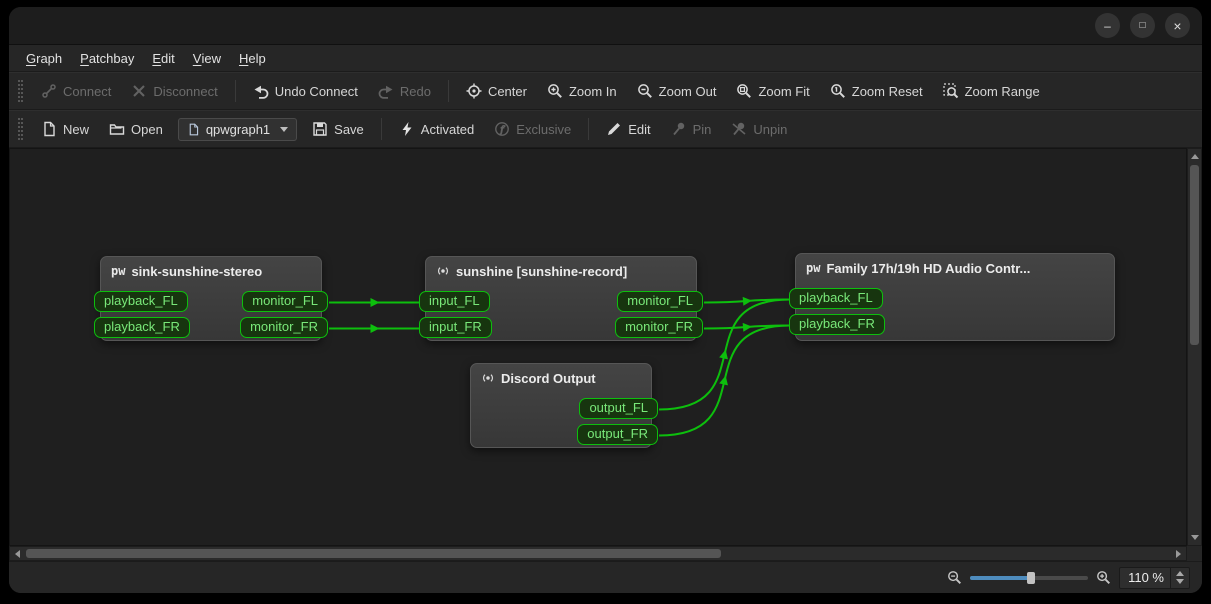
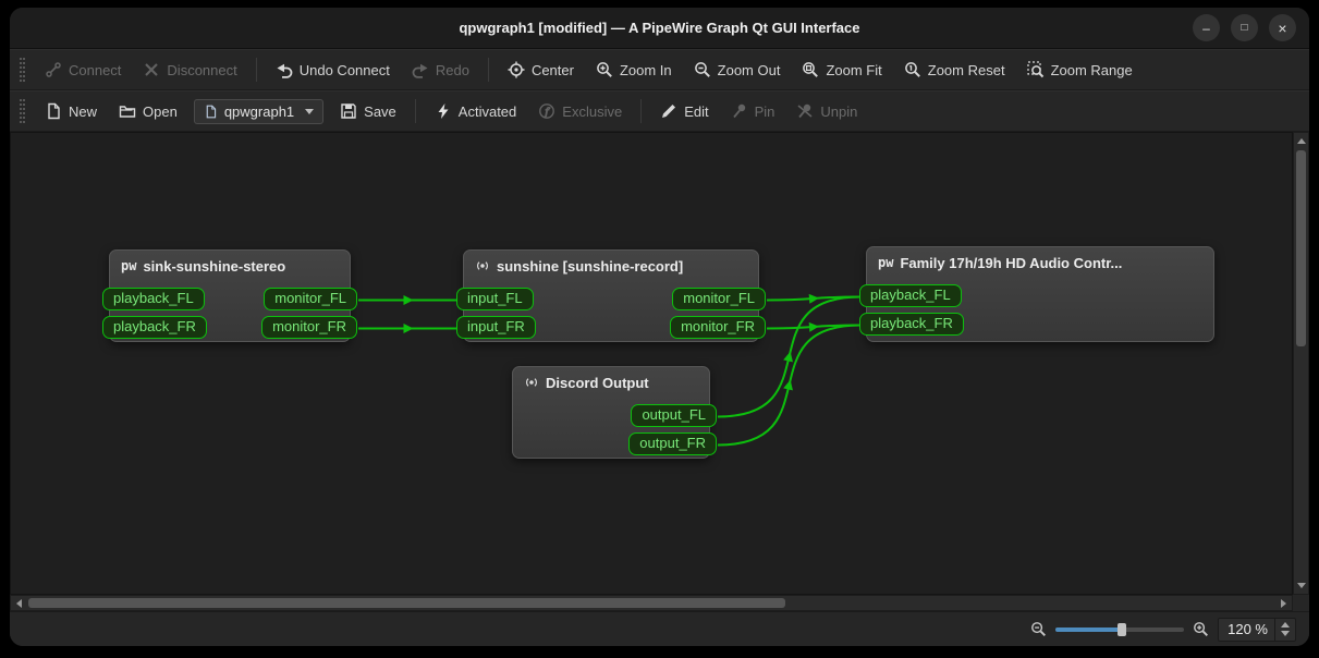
+ qpwgraph1 [modified] — A PipeWire Graph Qt GUI Interface
  –
  □
  ×
- G
- raph
- P
- atchbay
- E
- dit
- V
- iew
- H
- elp
  Connect
  Disconnect
  Undo Connect
  Redo
  Center
  Zoom In
  Zoom Out
  Zoom Fit
  Zoom Reset
  Zoom Range
  New
  Open
  qpwgraph1
  Save
  Activated
  f
  Exclusive
  Edit
  Pin
  Unpin
  pw
  sink-sunshine-stereo
  playback_FL
  playback_FR
  monitor_FL
  monitor_FR
  sunshine [sunshine-record]
  input_FL
  input_FR
  monitor_FL
  monitor_FR
  pw
  Family 17h/19h HD Audio Contr...
  playback_FL
  playback_FR
  Discord Output
  output_FL
  output_FR
- 110 %
+ 120 %
